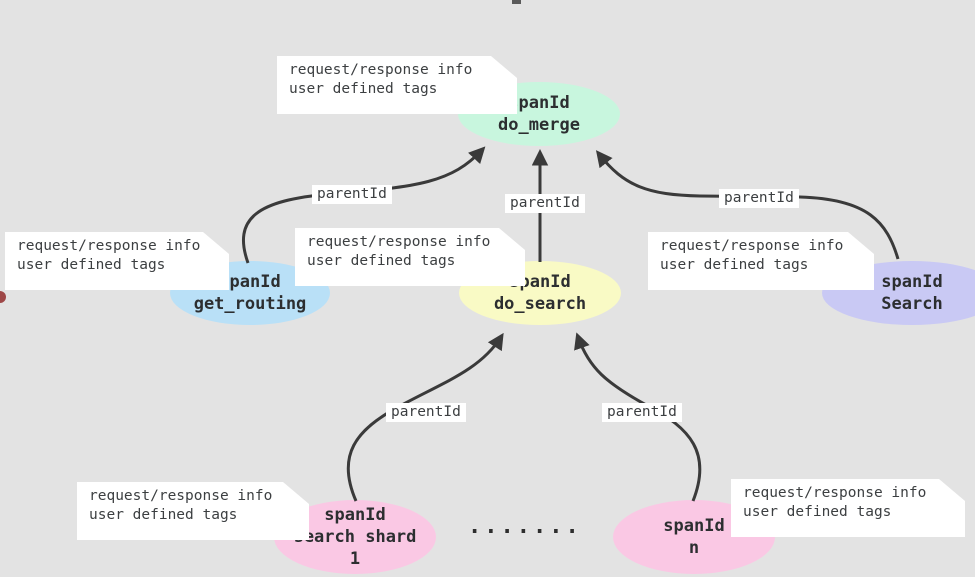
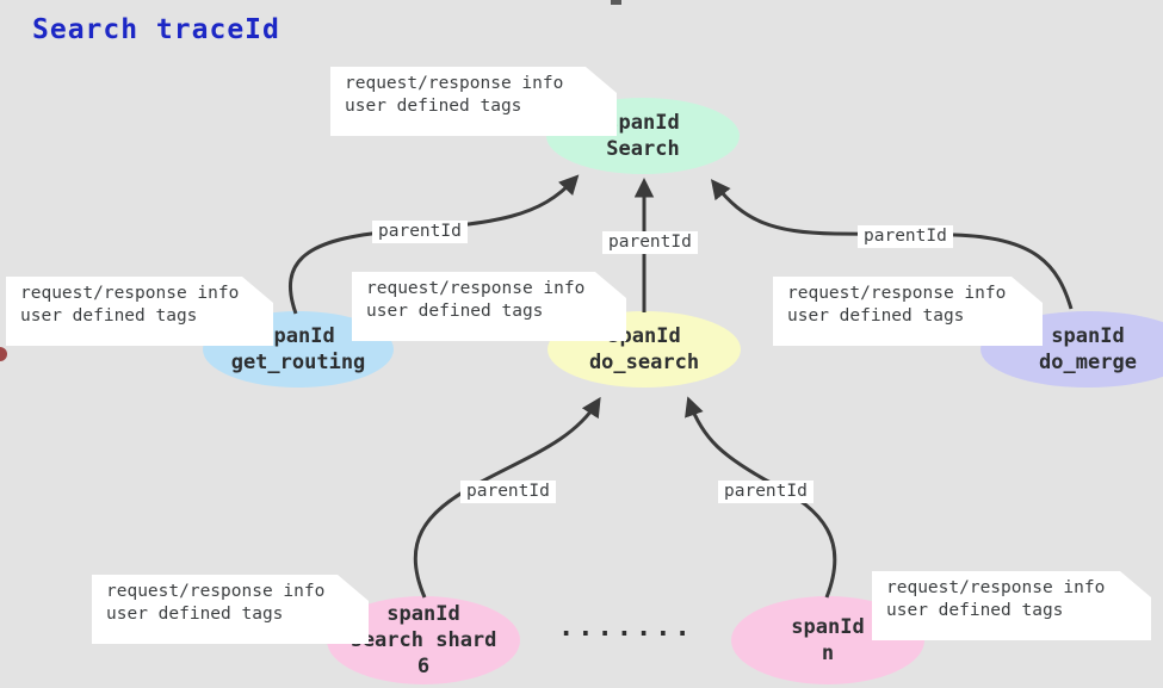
+ Search traceId
  panId
- do_merge
+ Search
  panId
  get_routing
  do_search
  spanId
- Search
+ do_merge
  spanId
  arch shard
- 1
+ 6
  spanId
  n
  .......
  request/response info
  user defined tags
  request/response info
  user defined tags
  request/response info
  user defined tags
  request/response info
  user defined tags
  request/response info
  user defined tags
  request/response info
  user defined tags
  parentId
  parentId
  parentId
  parentId
  parentId
